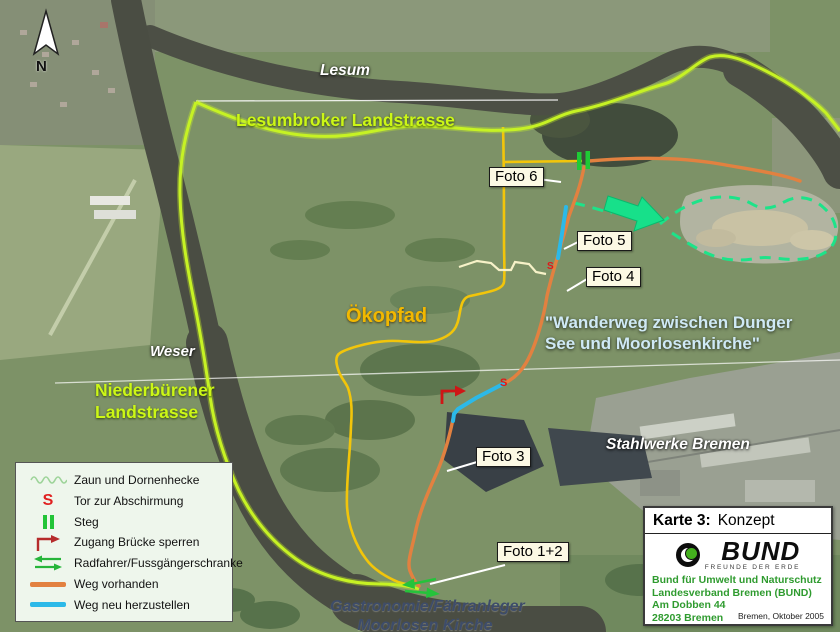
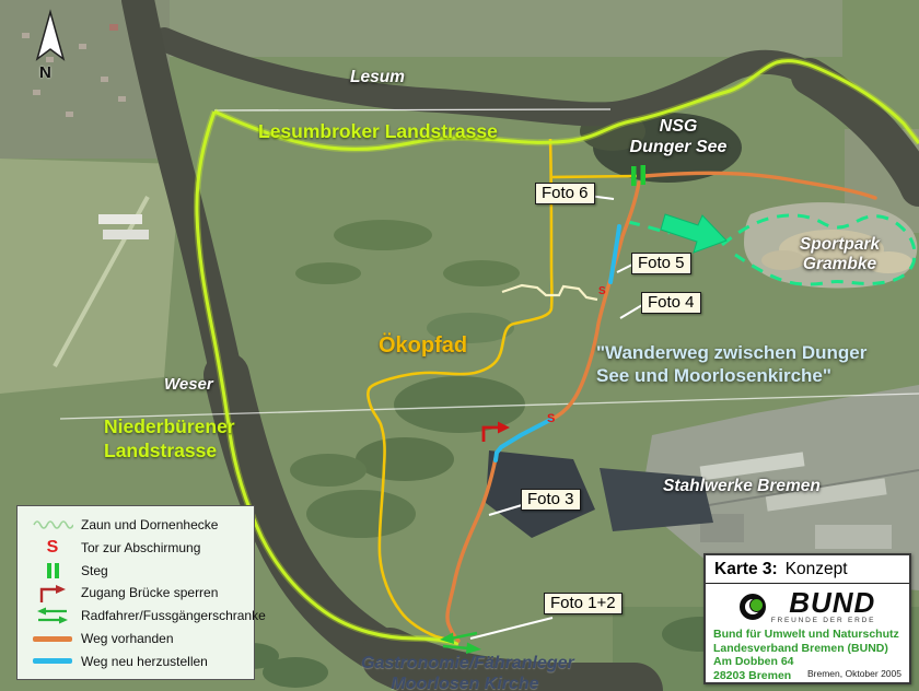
  S
  S
  N
  Lesum
  Lesumbroker Landstrasse
+ NSG
+ Dunger See
+ Sportpark
+ Grambke
  "Wanderweg zwischen Dunger
  See und Moorlosenkirche"
  Ökopfad
  Weser
  Niederbürener
  Landstrasse
  Stahlwerke Bremen
  Gastronomie/Fähranleger
  Moorlosen Kirche
  Foto 6
  Foto 5
  Foto 4
  Foto 3
  Foto 1+2
  Zaun und Dornenhecke
  S
  Tor zur Abschirmung
  Steg
  Zugang Brücke sperren
  Radfahrer/Fussgängerschranke
  Weg vorhanden
  Weg neu herzustellen
  Karte 3: Konzept
  BUND
  Bund für Umwelt und Naturschutz
  Landesverband Bremen (BUND)
- Am Dobben 44
+ Am Dobben 64
  28203 Bremen
  Bremen, Oktober 2005
